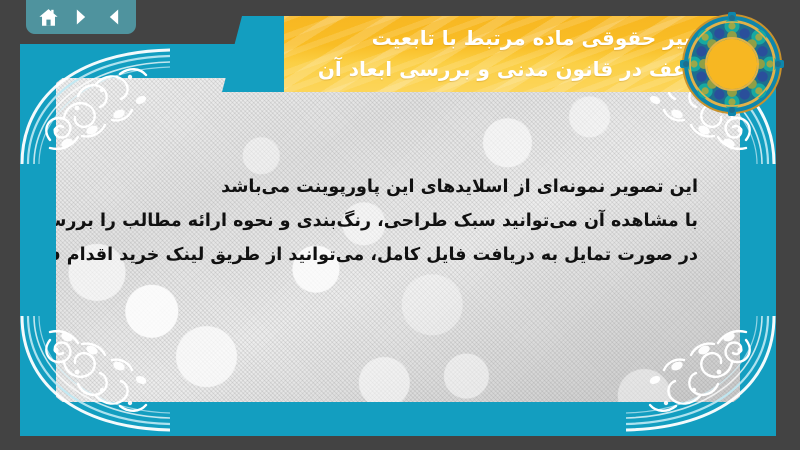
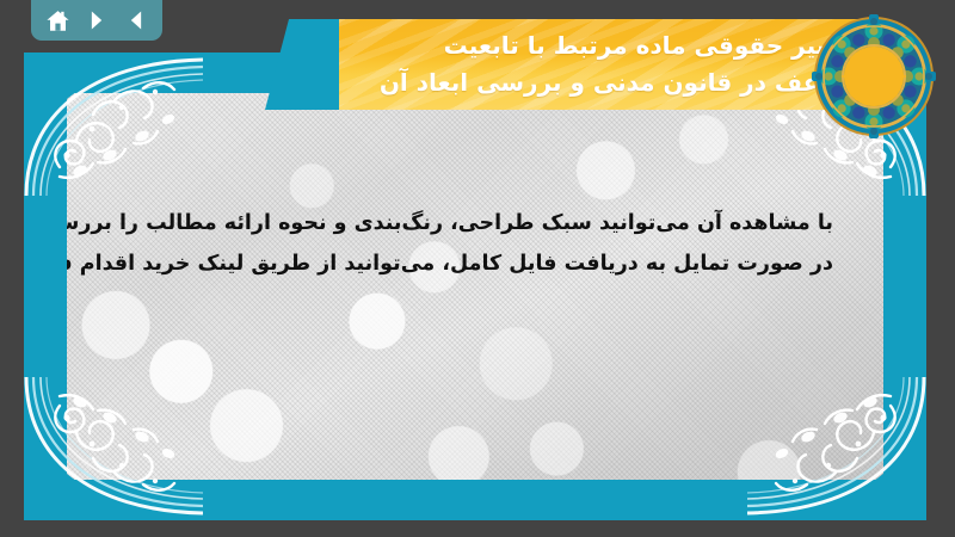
- این تصویر نمونه‌ای از اسلایدهای این پاورپوینت می‌باشد
  با مشاهده آن می‌توانید سبک طراحی، رنگ‌بندی و نحوه ارائه مطالب را بررس
  در صورت تمایل به دریافت فایل کامل، می‌توانید از طریق لینک خرید اقدام
  یر حقوقی ماده مرتبط با تابعیت
  عف در قانون مدنی و بررسی ابعاد آن
